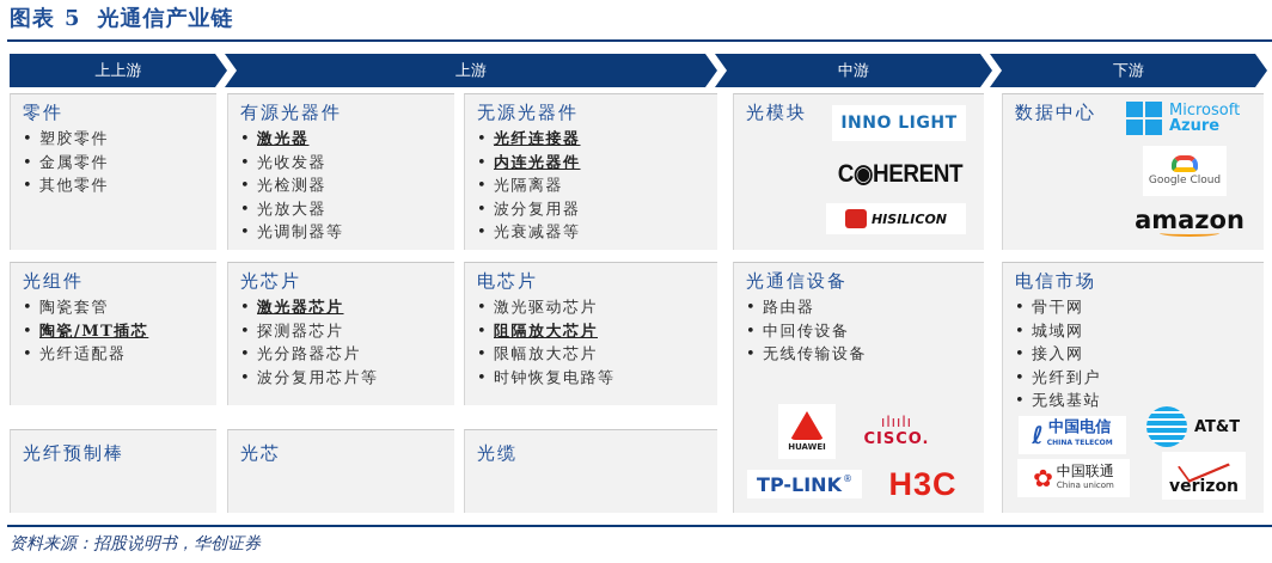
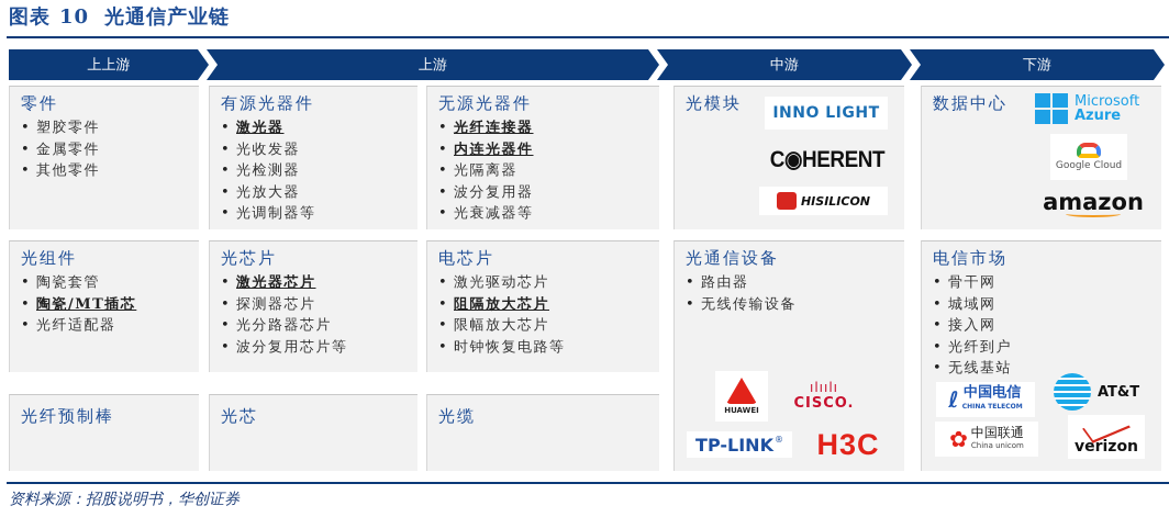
- 图表 5 光通信产业链
+ 图表 10 光通信产业链
  上上游
  上游
  中游
  下游
  零件
  • 塑胶零件
  • 金属零件
  • 其他零件
  有源光器件
  • 激光器
  • 光收发器
  • 光检测器
  • 光放大器
  • 光调制器等
  无源光器件
  • 光纤连接器
  • 内连光器件
  • 光隔离器
  • 波分复用器
  • 光衰减器等
  光模块
  INNO LIGHT
  C◉HERENT
  HISILICON
  数据中心
  Microsoft
  Azure
  Google Cloud
  amazon
  光组件
  • 陶瓷套管
  • 陶瓷/MT插芯
  • 光纤适配器
  光芯片
  • 激光器芯片
  • 探测器芯片
  • 光分路器芯片
  • 波分复用芯片等
  电芯片
  • 激光驱动芯片
  • 阻隔放大芯片
  • 限幅放大芯片
  • 时钟恢复电路等
  光通信设备
  • 路由器
- • 中回传设备
  • 无线传输设备
  HUAWEI
  ılıılı
  CISCO.
  TP-LINK
  ®
  H3C
  电信市场
  • 骨干网
  • 城域网
  • 接入网
  • 光纤到户
  • 无线基站
  ℓ
  中国电信
  AT&T
  ✿
  中国联通
  China unicom
  verizon
  光纤预制棒
  光芯
  光缆
  资料来源：招股说明书，华创证券
